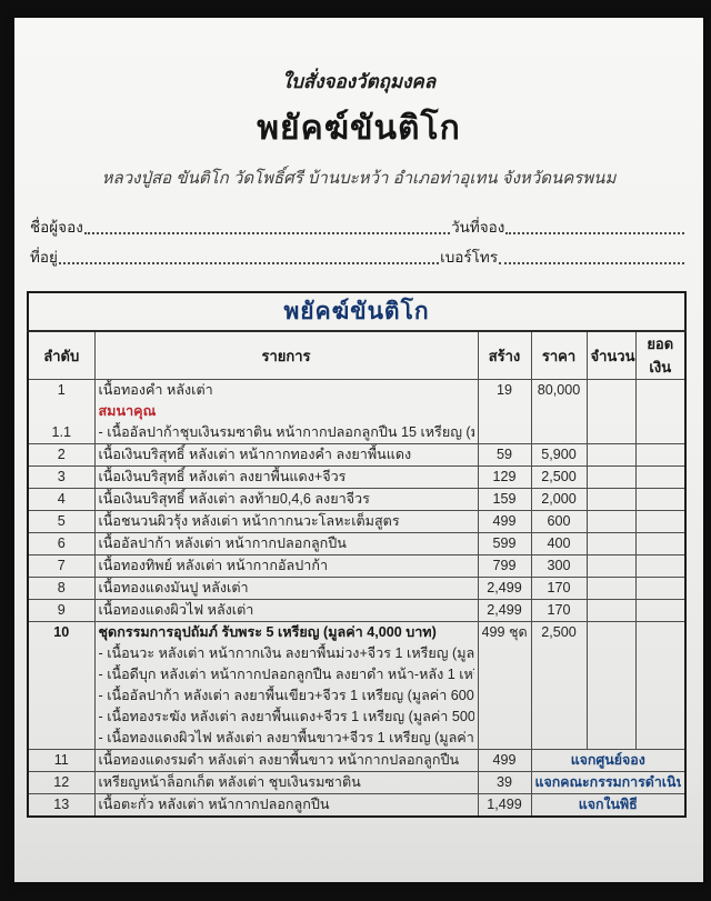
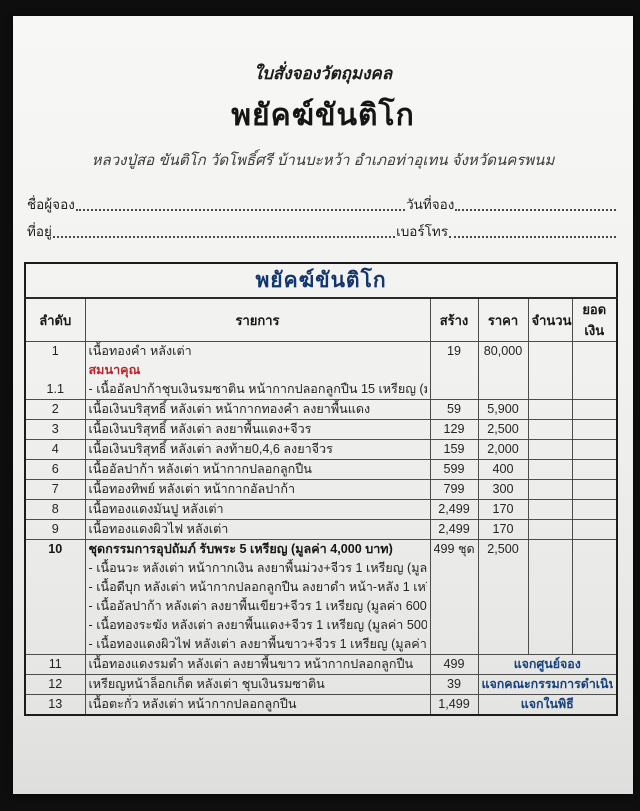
  ใบสั่งจองวัตถุมงคล
  พยัคฆ์ขันติโก
  หลวงปู่สอ ขันติโก วัดโพธิ์ศรี บ้านบะหว้า อำเภอท่าอุเทน จังหวัดนครพนม
  ชื่อผู้จอง
  วันที่จอง
  ที่อยู่
  เบอร์โทร
  พยัคฆ์ขันติโก
  ลำดับ	รายการ	สร้าง	ราคา	จำนวน	ยอดเงิน
  11.1	เนื้อทองคำ หลังเต่าสมนาคุณ- เนื้ออัลปาก้าชุบเงินรมซาติน หน้ากากปลอกลูกปืน 15 เหรียญ (	19	80,000
  2	เนื้อเงินบริสุทธิ์ หลังเต่า หน้ากากทองคำ ลงยาพื้นแดง	59	5,900
  3	เนื้อเงินบริสุทธิ์ หลังเต่า ลงยาพื้นแดง+จีวร	129	2,500
  4	เนื้อเงินบริสุทธิ์ หลังเต่า ลงท้าย0,4,6 ลงยาจีวร	159	2,000
- 5	เนื้อชนวนผิวรุ้ง หลังเต่า หน้ากากนวะโลหะเต็มสูตร	499	600
  6	เนื้ออัลปาก้า หลังเต่า หน้ากากปลอกลูกปืน	599	400
  7	เนื้อทองทิพย์ หลังเต่า หน้ากากอัลปาก้า	799	300
  8	เนื้อทองแดงมันปู หลังเต่า	2,499	170
  9	เนื้อทองแดงผิวไฟ หลังเต่า	2,499	170
  10	ชุดกรรมการอุปถัมภ์ รับพระ 5 เหรียญ (มูลค่า 4,000 บาท)- เนื้อนวะ หลังเต่า หน้ากากเงิน ลงยาพื้นม่วง+จีวร 1 เหรียญ (มูล- เนื้อดีบุก หลังเต่า หน้ากากปลอกลูกปืน ลงยาดำ หน้า-หลัง 1 เห- เนื้ออัลปาก้า หลังเต่า ลงยาพื้นเขียว+จีวร 1 เหรียญ (มูลค่า 600- เนื้อทองระฆัง หลังเต่า ลงยาพื้นแดง+จีวร 1 เหรียญ (มูลค่า 500- เนื้อทองแดงผิวไฟ หลังเต่า ลงยาพื้นขาว+จีวร 1 เหรียญ (มูลค่า	499 ชุด	2,500
  11	เนื้อทองแดงรมดำ หลังเต่า ลงยาพื้นขาว หน้ากากปลอกลูกปืน	499	แจกศูนย์จอง
  12	เหรียญหน้าล็อกเก็ต หลังเต่า ชุบเงินรมซาติน	39	แจกคณะกรรมการดำเนิน
  13	เนื้อตะกั่ว หลังเต่า หน้ากากปลอกลูกปืน	1,499	แจกในพิธี
